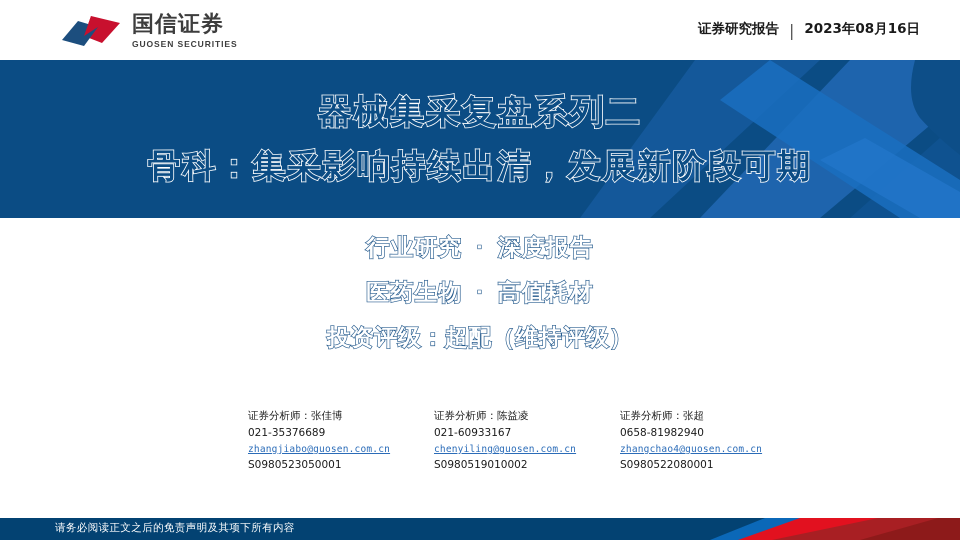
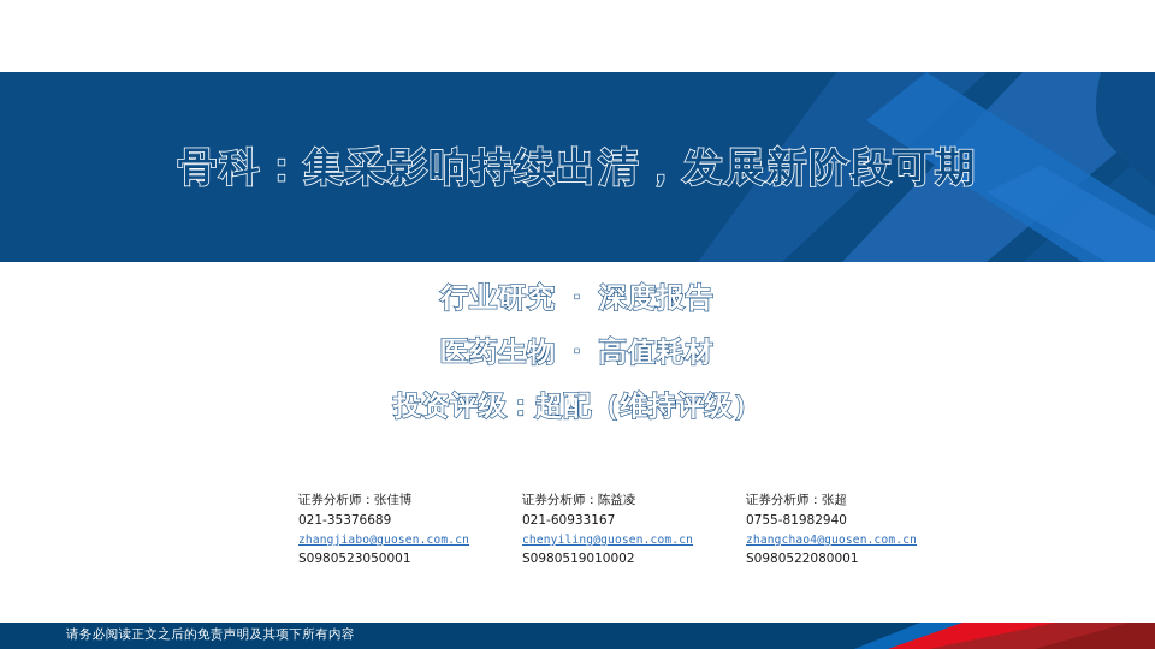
- 国信证券
- GUOSEN SECURITIES
- 证券研究报告
- |
- 2023年08月16日
- 器械集采复盘系列二
  骨科：集采影响持续出清，发展新阶段可期
  行业研究
  ·
  深度报告
  医药生物
  ·
  高值耗材
  投资评级：超配（维持评级）
  证券分析师：张佳博
  021-35376689
  zhangjiabo@guosen.com.cn
  S0980523050001
  证券分析师：陈益凌
  021-60933167
  chenyiling@guosen.com.cn
  S0980519010002
  证券分析师：张超
- 0658-81982940
+ 0755-81982940
  zhangchao4@guosen.com.cn
  S0980522080001
  请务必阅读正文之后的免责声明及其项下所有内容
